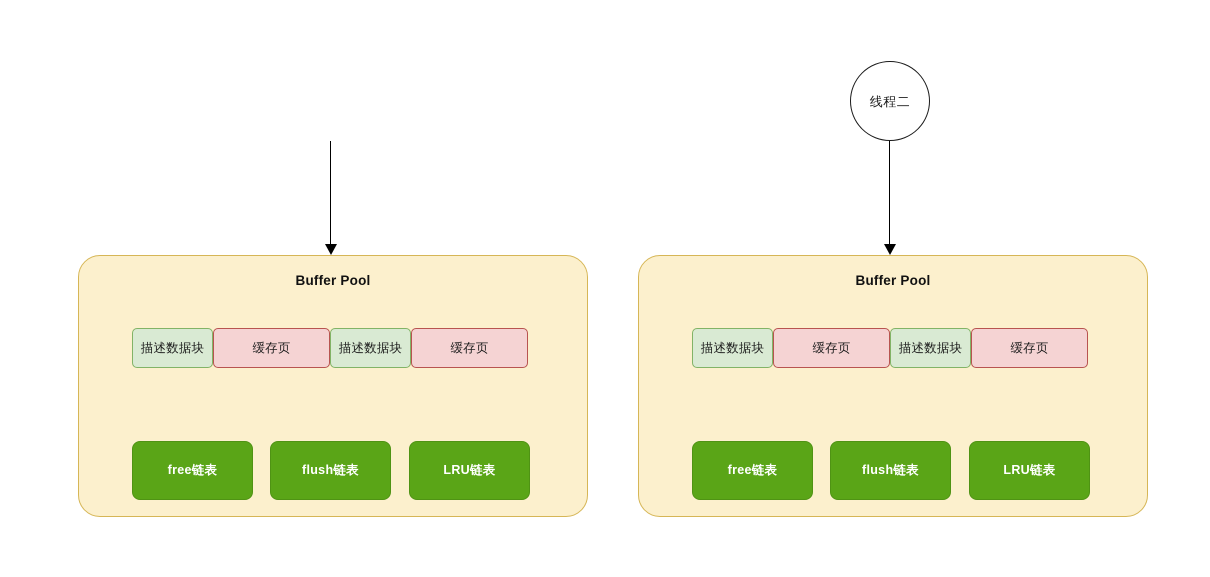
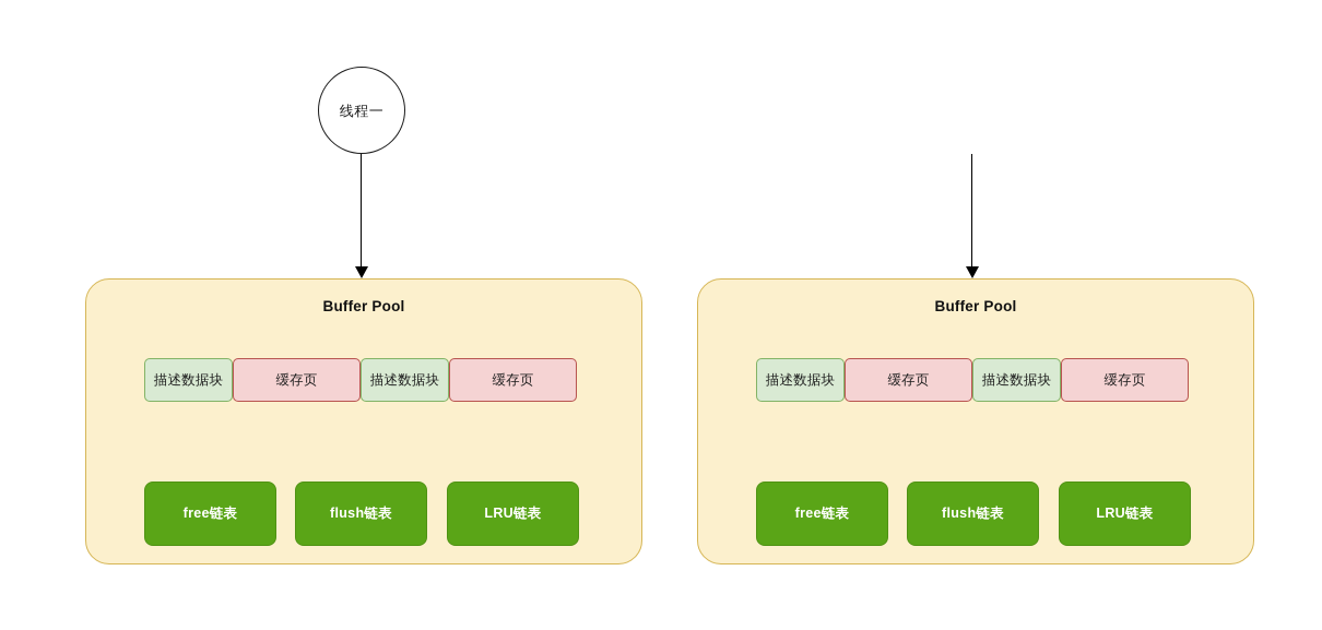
+ 线程一
  Buffer Pool
  描述数据块
  缓存页
  描述数据块
  缓存页
  free链表
  flush链表
  LRU链表
- 线程二
  Buffer Pool
  描述数据块
  缓存页
  描述数据块
  缓存页
  free链表
  flush链表
  LRU链表
